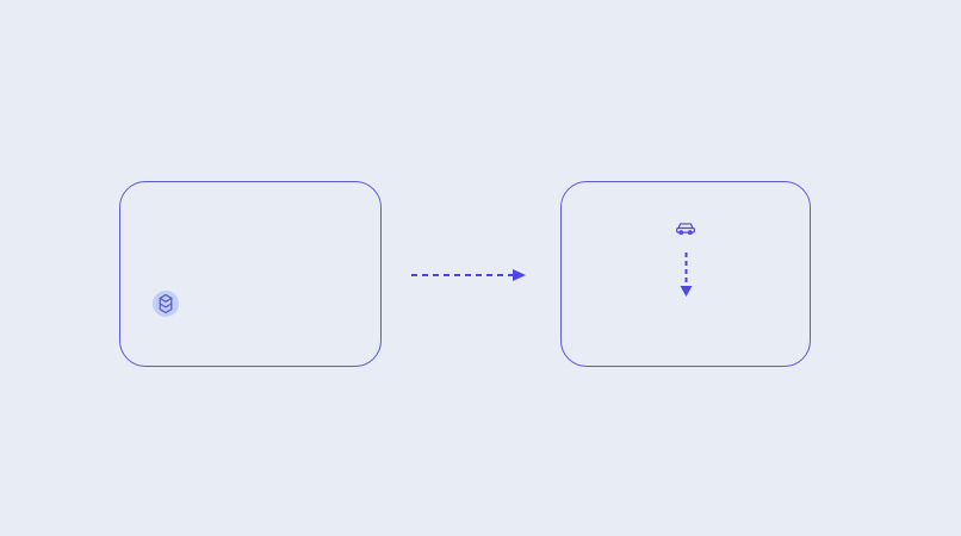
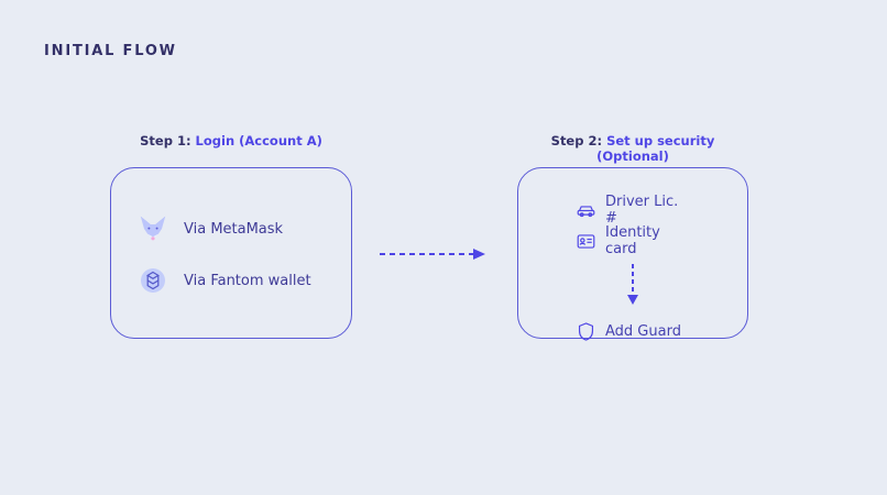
+ INITIAL FLOW
+ Step 1: Login (Account A)
+ Step 2: Set up security (Optional)
+ Via MetaMask
+ Via Fantom wallet
+ Driver Lic. #
+ Identity card
+ Add Guard
